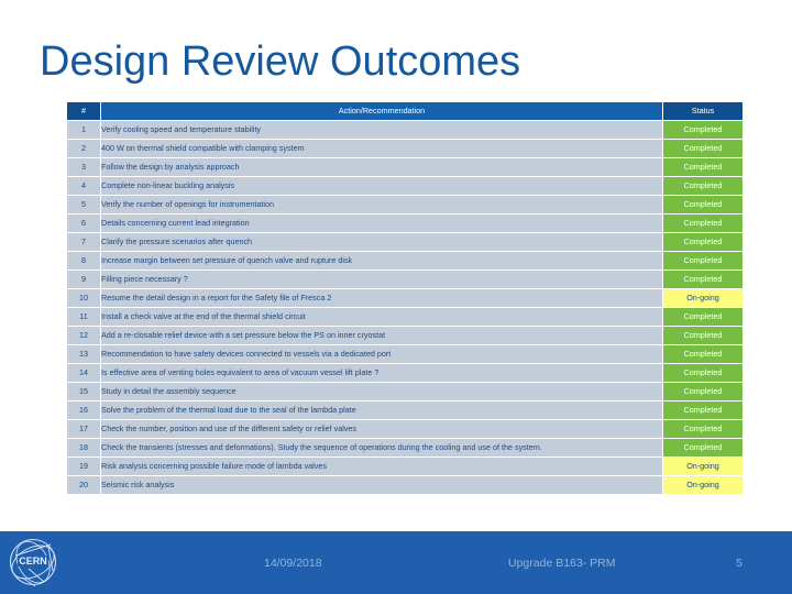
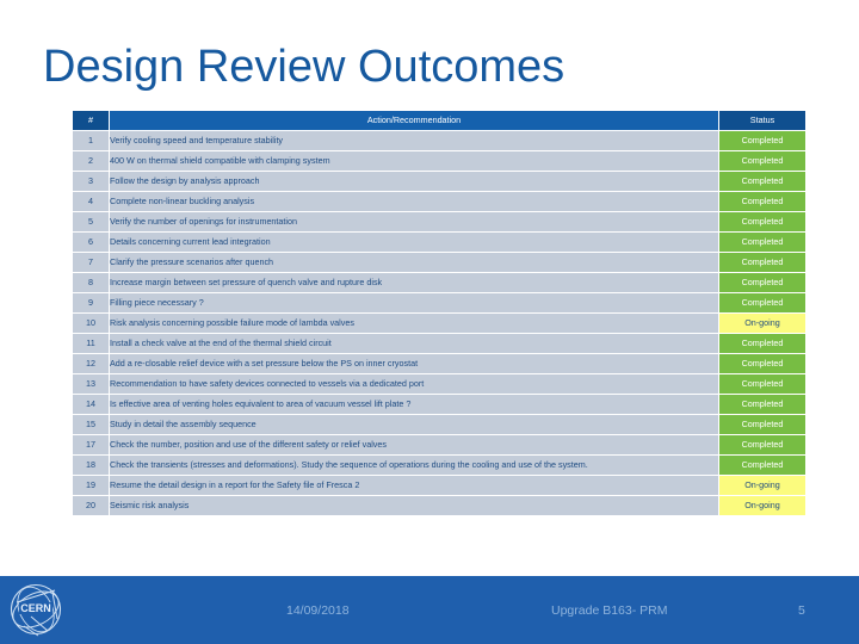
  Design Review Outcomes
  #	Action/Recommendation	Status
  1	Verify cooling speed and temperature stability	Completed
  2	400 W on thermal shield compatible with clamping system	Completed
  3	Follow the design by analysis approach	Completed
  4	Complete non-linear buckling analysis	Completed
  5	Verify the number of openings for instrumentation	Completed
  6	Details concerning current lead integration	Completed
  7	Clarify the pressure scenarios after quench	Completed
  8	Increase margin between set pressure of quench valve and rupture disk	Completed
  9	Filling piece necessary ?	Completed
- 10	Resume the detail design in a report for the Safety file of Fresca 2	On-going
+ 10	Risk analysis concerning possible failure mode of lambda valves	On-going
  11	Install a check valve at the end of the thermal shield circuit	Completed
  12	Add a re-closable relief device with a set pressure below the PS on inner cryostat	Completed
  13	Recommendation to have safety devices connected to vessels via a dedicated port	Completed
  14	Is effective area of venting holes equivalent to area of vacuum vessel lift plate ?	Completed
  15	Study in detail the assembly sequence	Completed
- 16	Solve the problem of the thermal load due to the seal of the lambda plate	Completed
  17	Check the number, position and use of the different safety or relief valves	Completed
  18	Check the transients (stresses and deformations). Study the sequence of operations during the cooling and use of the system.	Completed
- 19	Risk analysis concerning possible failure mode of lambda valves	On-going
+ 19	Resume the detail design in a report for the Safety file of Fresca 2	On-going
  20	Seismic risk analysis	On-going
  CERN
  14/09/2018
  Upgrade B163- PRM
  5
